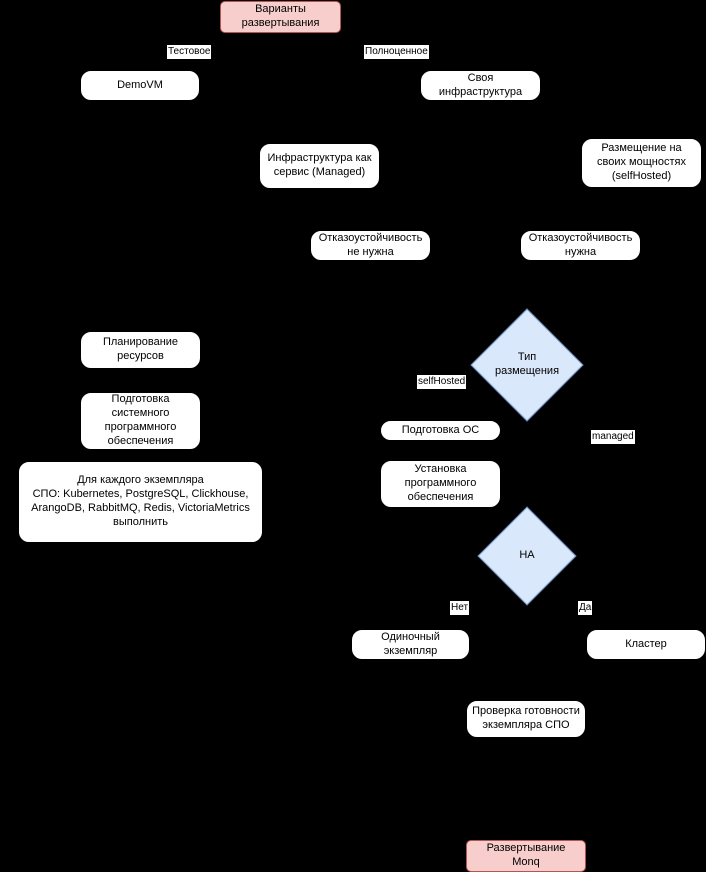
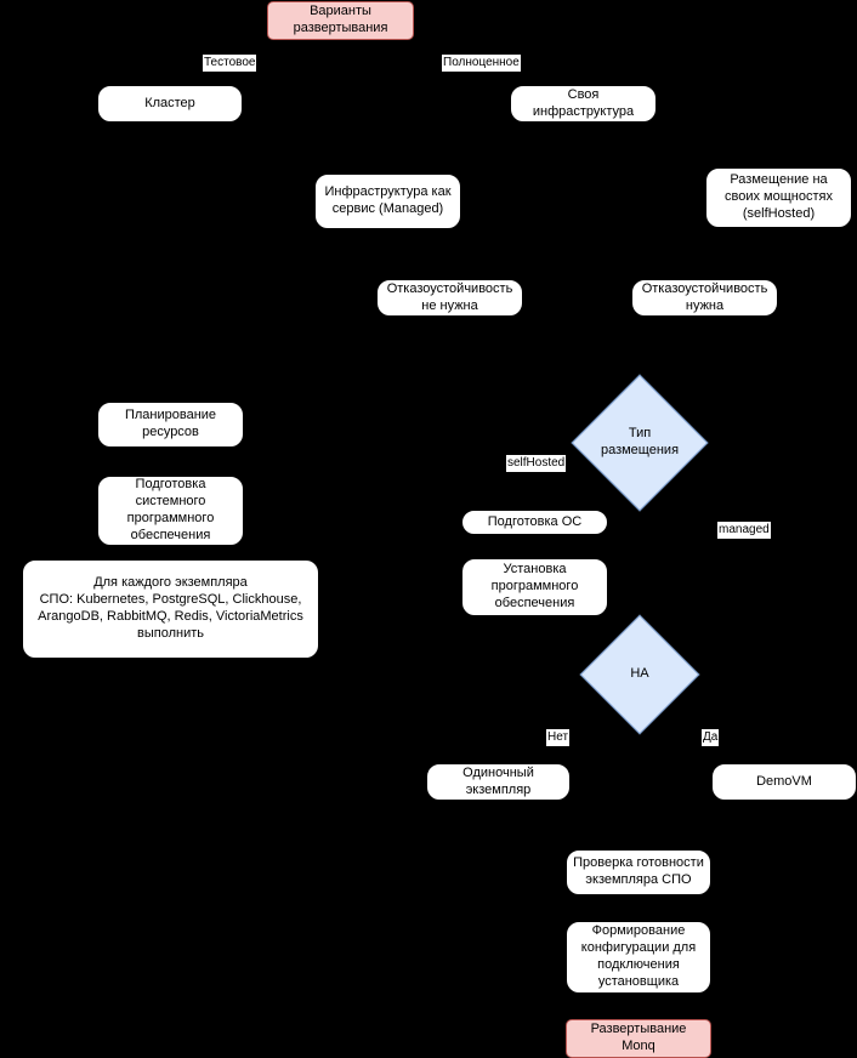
  Варианты
  развертывания
- DemoVM
+ Кластер
  Своя
  инфраструктура
  Инфраструктура как
  сервис (Managed)
  Размещение на
  своих мощностях
  (selfHosted)
  Отказоустойчивость
  не нужна
  Отказоустойчивость
  нужна
  Планирование
  ресурсов
  Подготовка
  системного
  программного
  обеспечения
  Для каждого экземпляра
  СПО: Kubernetes, PostgreSQL, Clickhouse,
  ArangoDB, RabbitMQ, Redis, VictoriaMetrics
  выполнить
  Подготовка ОС
  Установка
  программного
  обеспечения
  Одиночный
  экземпляр
- Кластер
+ DemoVM
  Проверка готовности
  экземпляра СПО
+ Формирование
+ конфигурации для
+ подключения
+ установщика
  Развертывание
  Monq
  Тип
  размещения
  HA
  Тестовое
  Полноценное
  selfHosted
  managed
  Нет
  Да
